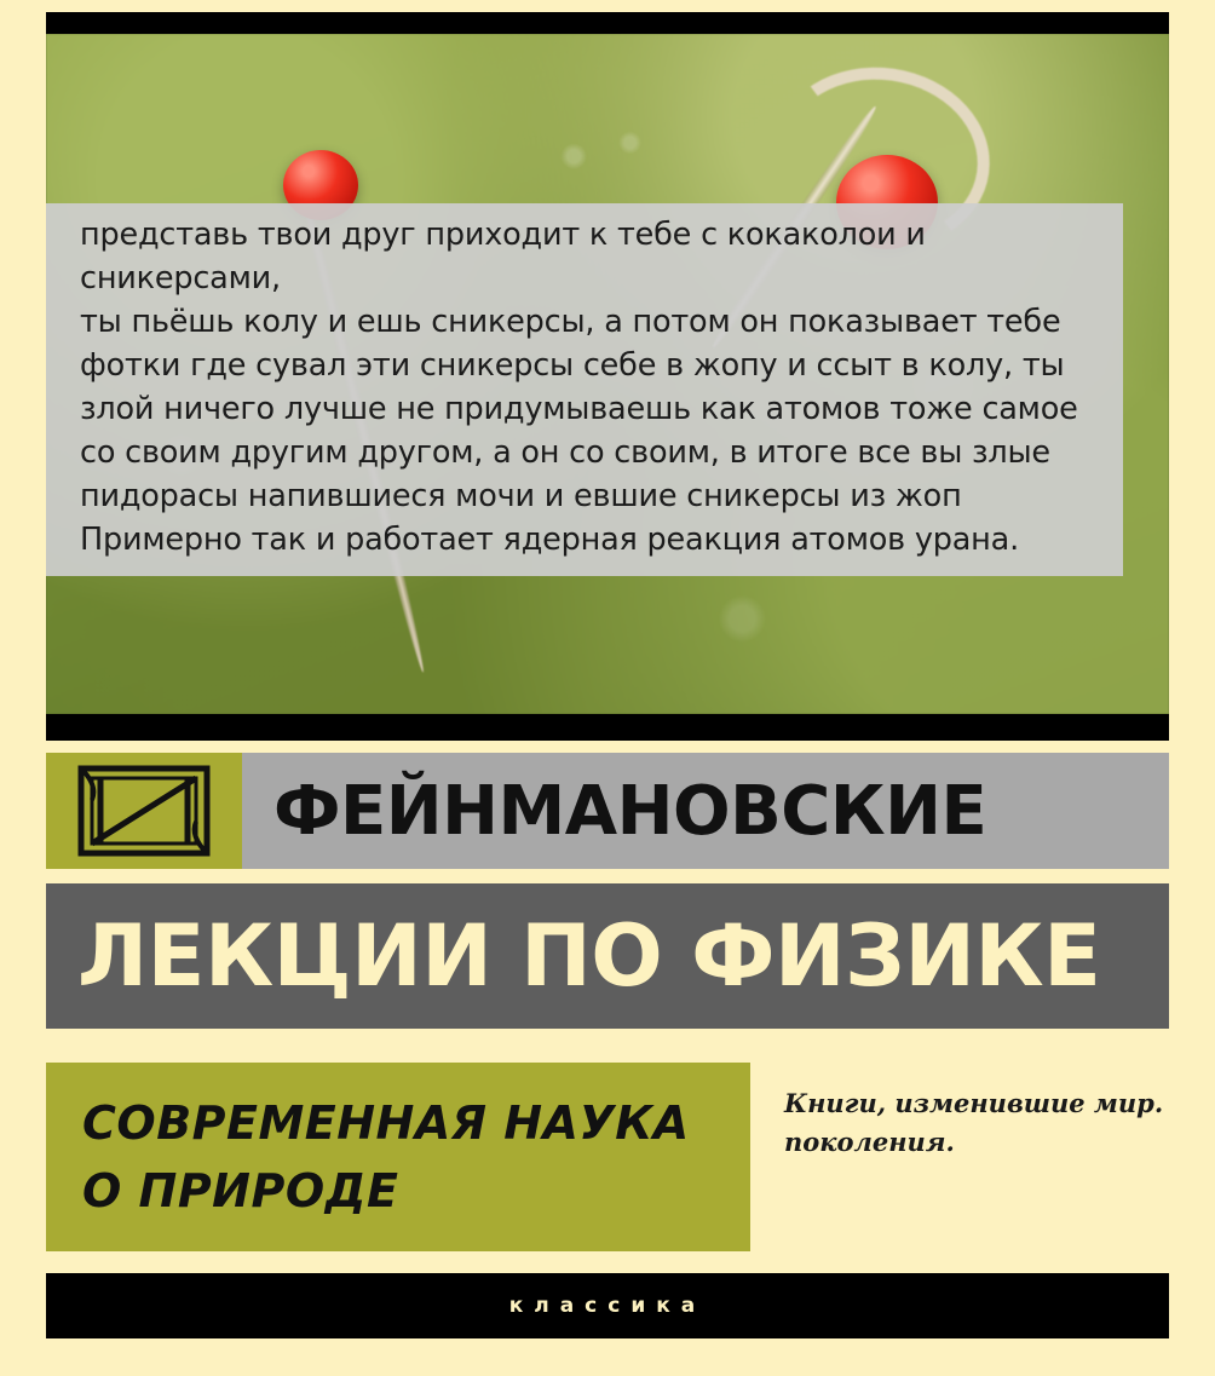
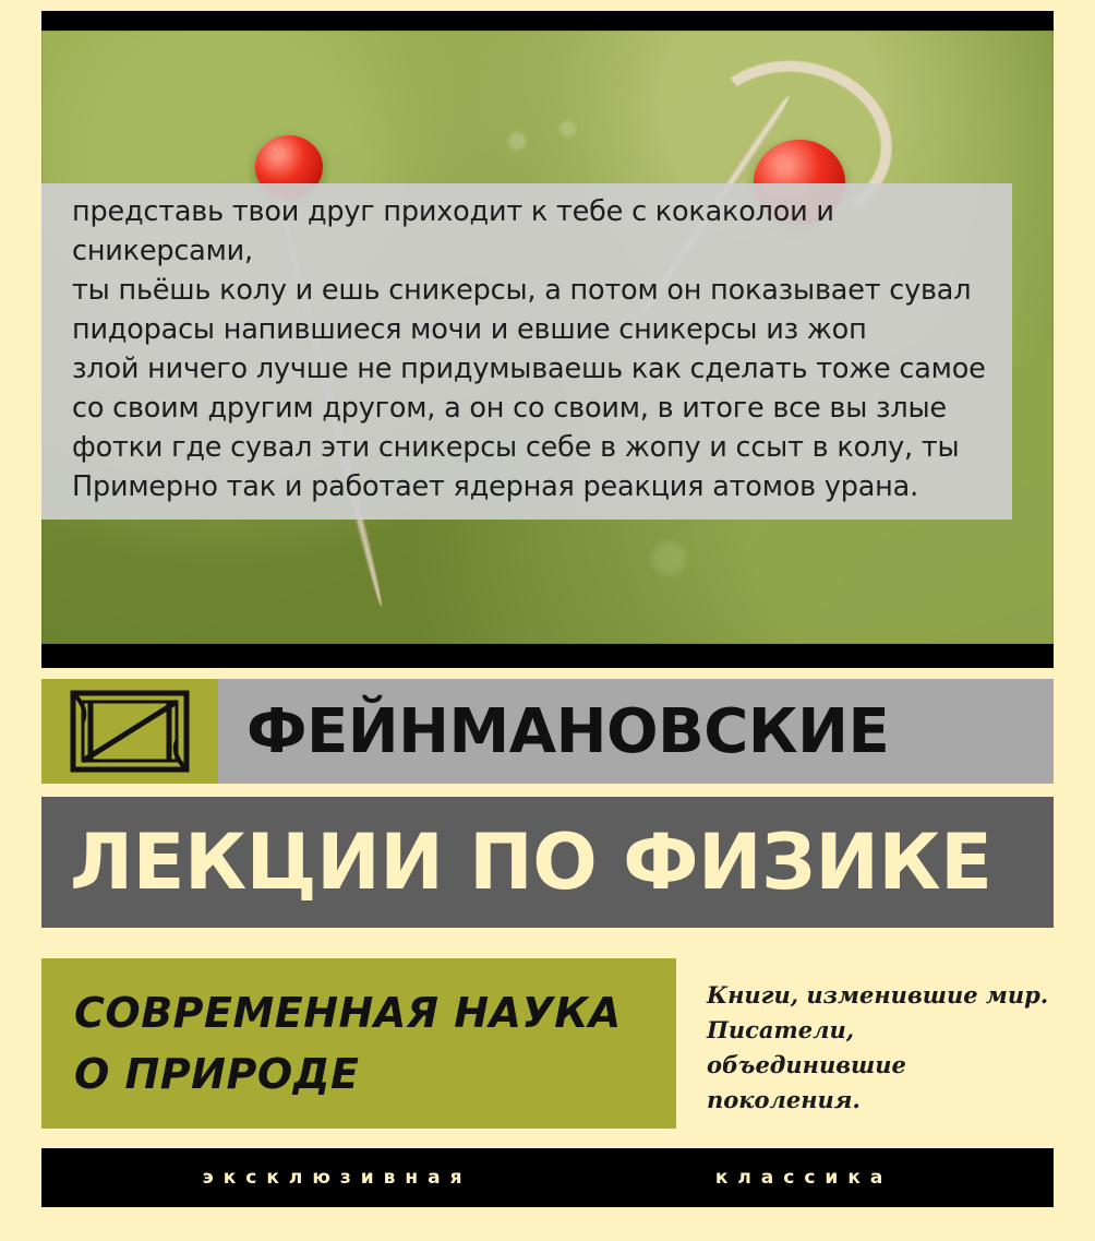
  представь твои друг приходит к тебе с кокаколои и
  сникерсами,
- ты пьёшь колу и ешь сникерсы, а потом он показывает тебе
+ ты пьёшь колу и ешь сникерсы, а потом он показывает сувал
- фотки где сувал эти сникерсы себе в жопу и ссыт в колу, ты
+ пидорасы напившиеся мочи и евшие сникерсы из жоп
- злой ничего лучше не придумываешь как атомов тоже самое
+ злой ничего лучше не придумываешь как сделать тоже самое
  со своим другим другом, а он со своим, в итоге все вы злые
- пидорасы напившиеся мочи и евшие сникерсы из жоп
+ фотки где сувал эти сникерсы себе в жопу и ссыт в колу, ты
  Примерно так и работает ядерная реакция атомов урана.
  ФЕЙНМАНОВСКИЕ
  ЛЕКЦИИ ПО ФИЗИКЕ
  СОВРЕМЕННАЯ НАУКА
  О ПРИРОДЕ
  Книги, изменившие мир.
+ Писатели, объединившие
  поколения.
+ эксклюзивная
  классика
